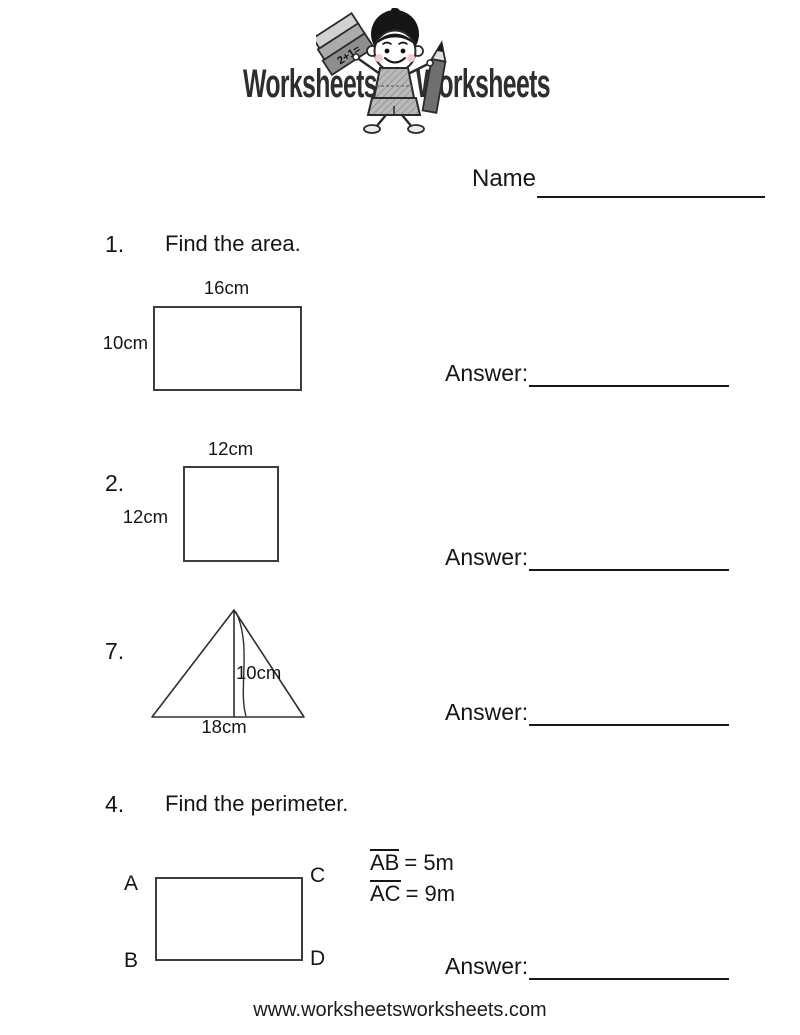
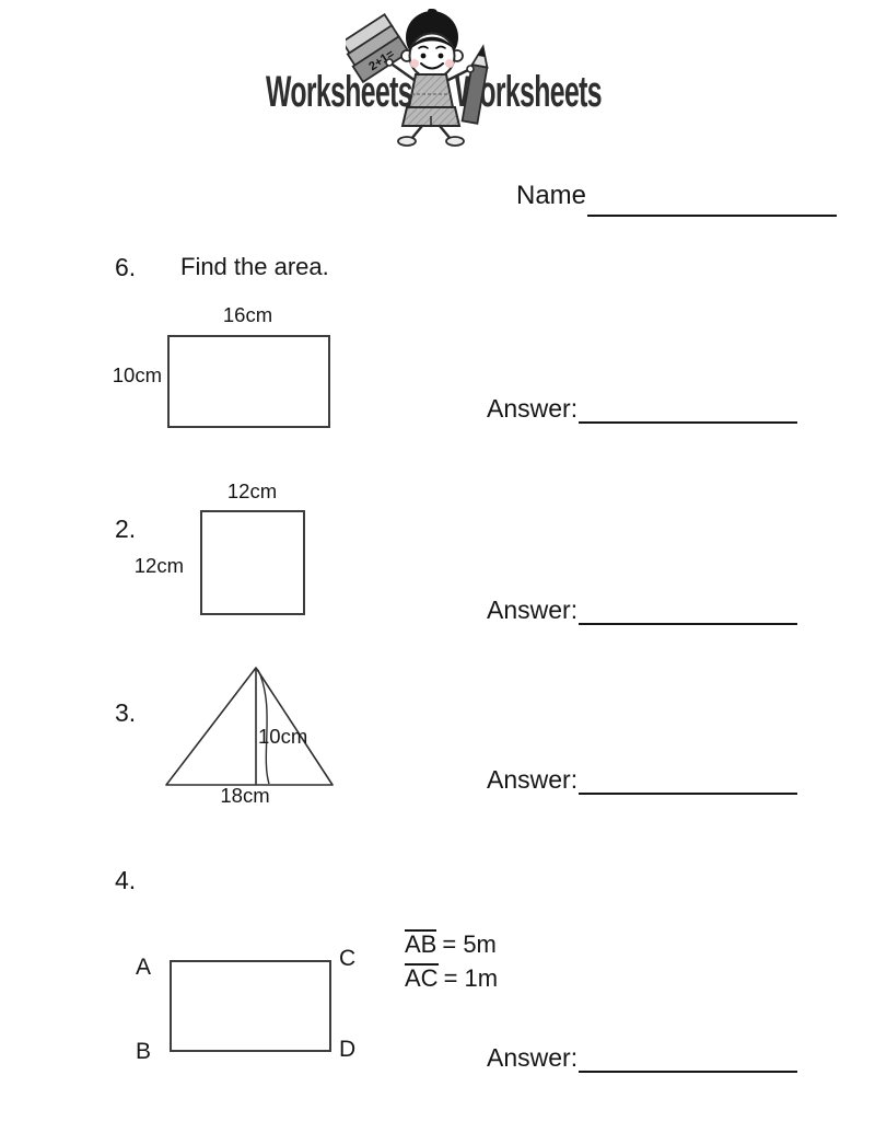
  Worksheets
  orksheets
  Name
- 1.
+ 6.
  Find the area.
  16cm
  10cm
  Answer:
  2.
  12cm
  12cm
  Answer:
- 7.
+ 3.
  10cm
  18cm
  Answer:
  4.
- Find the perimeter.
  A
  C
  B
  D
  AB = 5m
- AC = 9m
+ AC = 1m
  Answer:
- www.worksheetsworksheets.com
